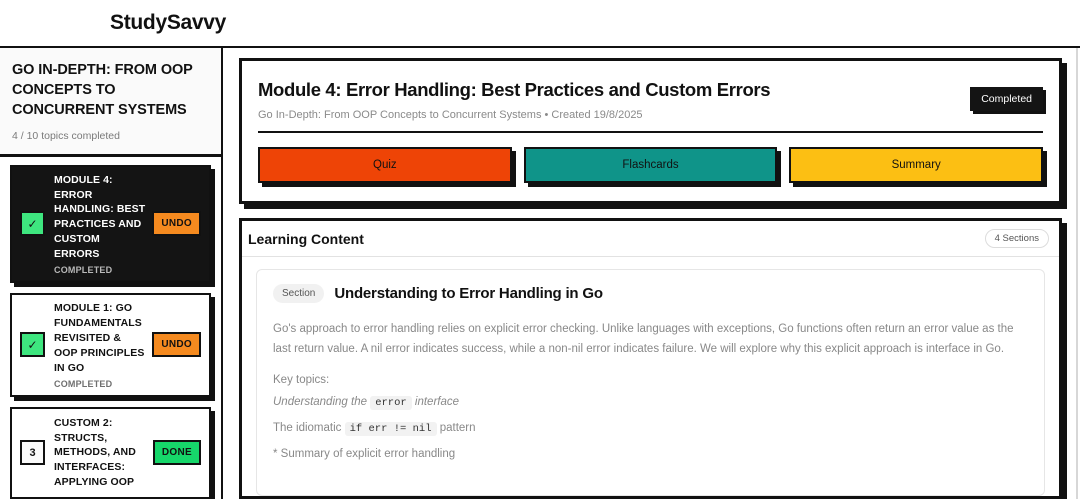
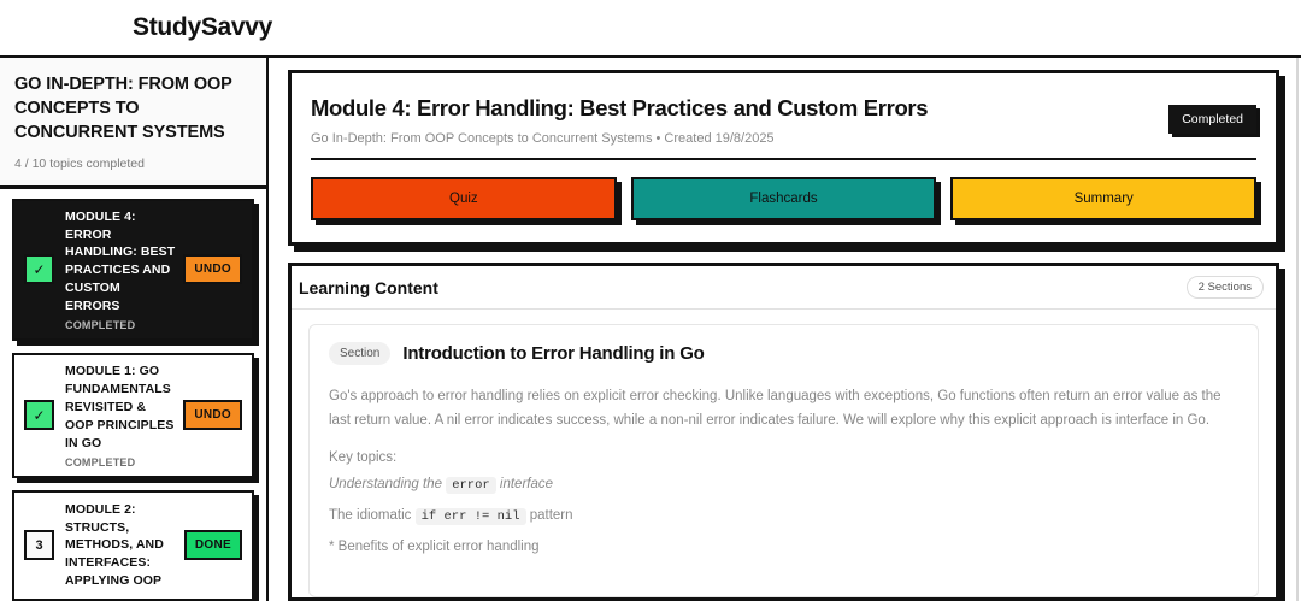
  StudySavvy
  GO IN-DEPTH: FROM OOP CONCEPTS TO CONCURRENT SYSTEMS
  4 / 10 topics completed
  ✓
  MODULE 4: ERROR HANDLING: BEST PRACTICES AND CUSTOM ERRORS
  COMPLETED
  UNDO
  ✓
  MODULE 1: GO FUNDAMENTALS REVISITED & OOP PRINCIPLES IN GO
  COMPLETED
  UNDO
  3
- CUSTOM 2: STRUCTS, METHODS, AND INTERFACES: APPLYING OOP
+ MODULE 2: STRUCTS, METHODS, AND INTERFACES: APPLYING OOP
  DONE
  Module 4: Error Handling: Best Practices and Custom Errors
  Go In-Depth: From OOP Concepts to Concurrent Systems • Created 19/8/2025
  Completed
  Quiz
  Flashcards
  Summary
  Learning Content
- 4 Sections
+ 2 Sections
  Section
- Understanding to Error Handling in Go
+ Introduction to Error Handling in Go
  Go's approach to error handling relies on explicit error checking. Unlike languages with exceptions, Go functions often return an error value as the last return value. A nil error indicates success, while a non-nil error indicates failure. We will explore why this explicit approach is interface in Go.
  Key topics:
  Understanding the error interface
  The idiomatic if err != nil pattern
- * Summary of explicit error handling
+ * Benefits of explicit error handling
